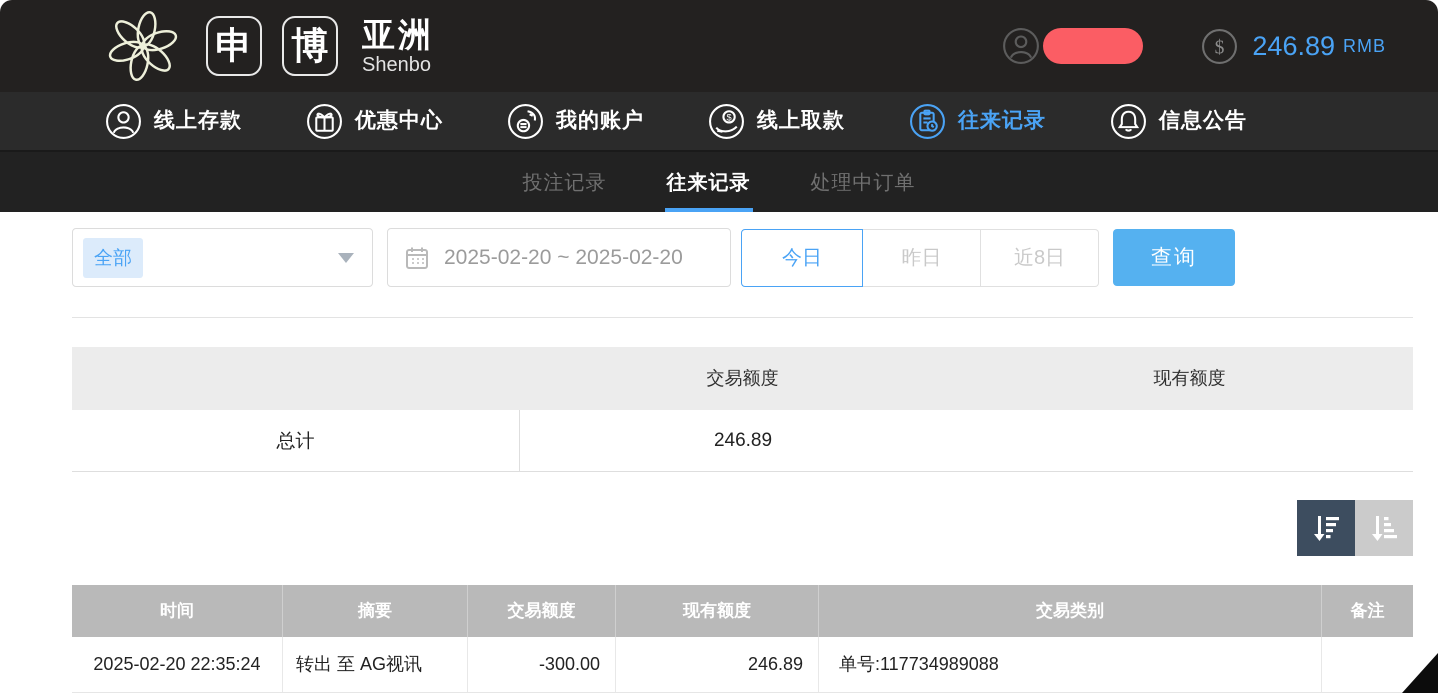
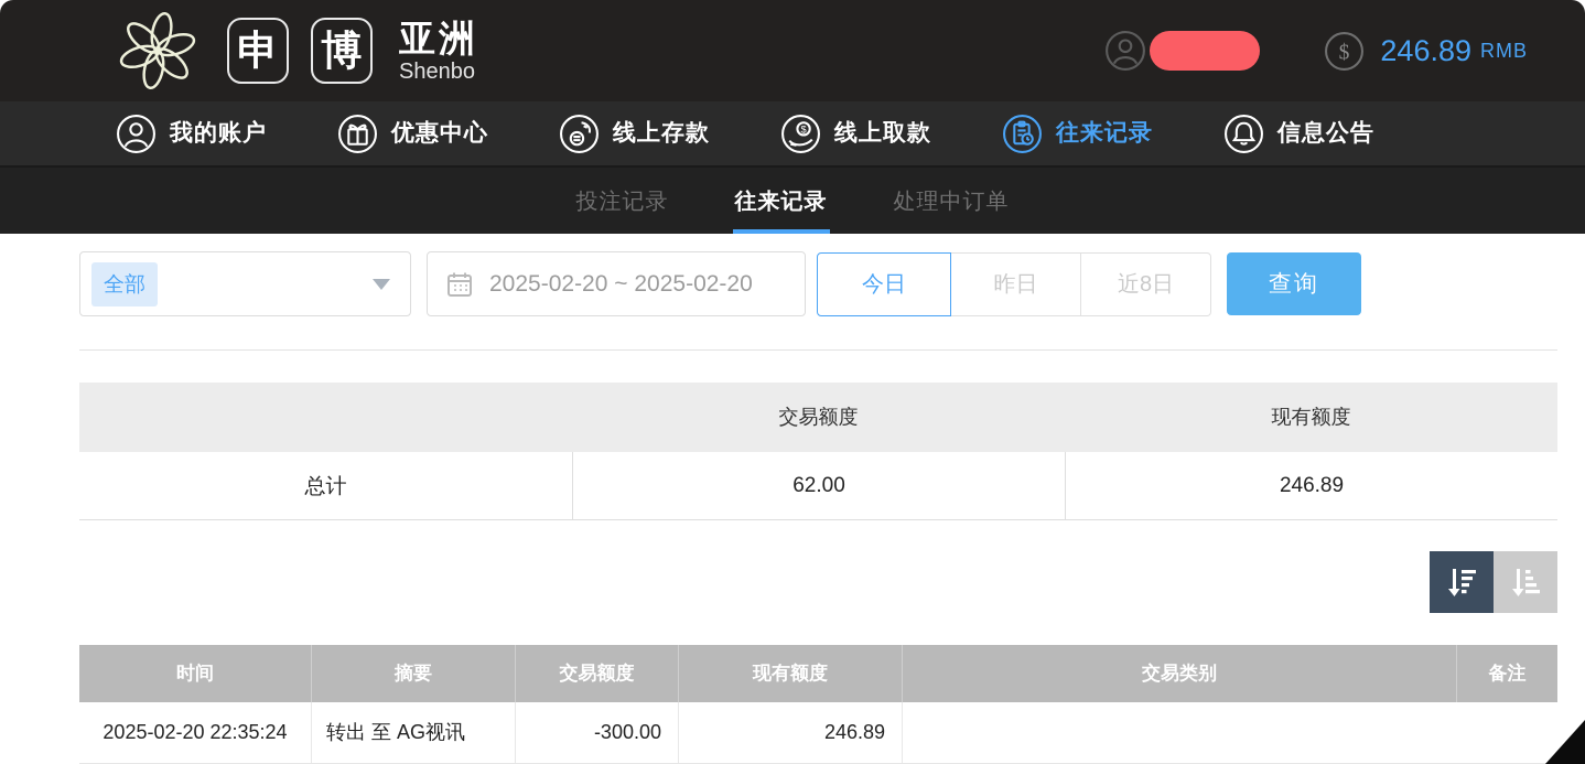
  申
  博
  亚洲
  Shenbo
  $
  246.89
  RMB
- 线上存款
+ 我的账户
  优惠中心
- 我的账户
+ 线上存款
  $
  线上取款
  往来记录
  信息公告
  投注记录
  往来记录
  处理中订单
  全部
  2025-02-20 ~ 2025-02-20
  今日
  昨日
  近8日
  查询
  交易额度
  现有额度
  总计
+ 62.00
  246.89
  时间
  摘要
  交易额度
  现有额度
  交易类别
  备注
  2025-02-20 22:35:24
  转出 至 AG视讯
  -300.00
  246.89
- 单号:117734989088
